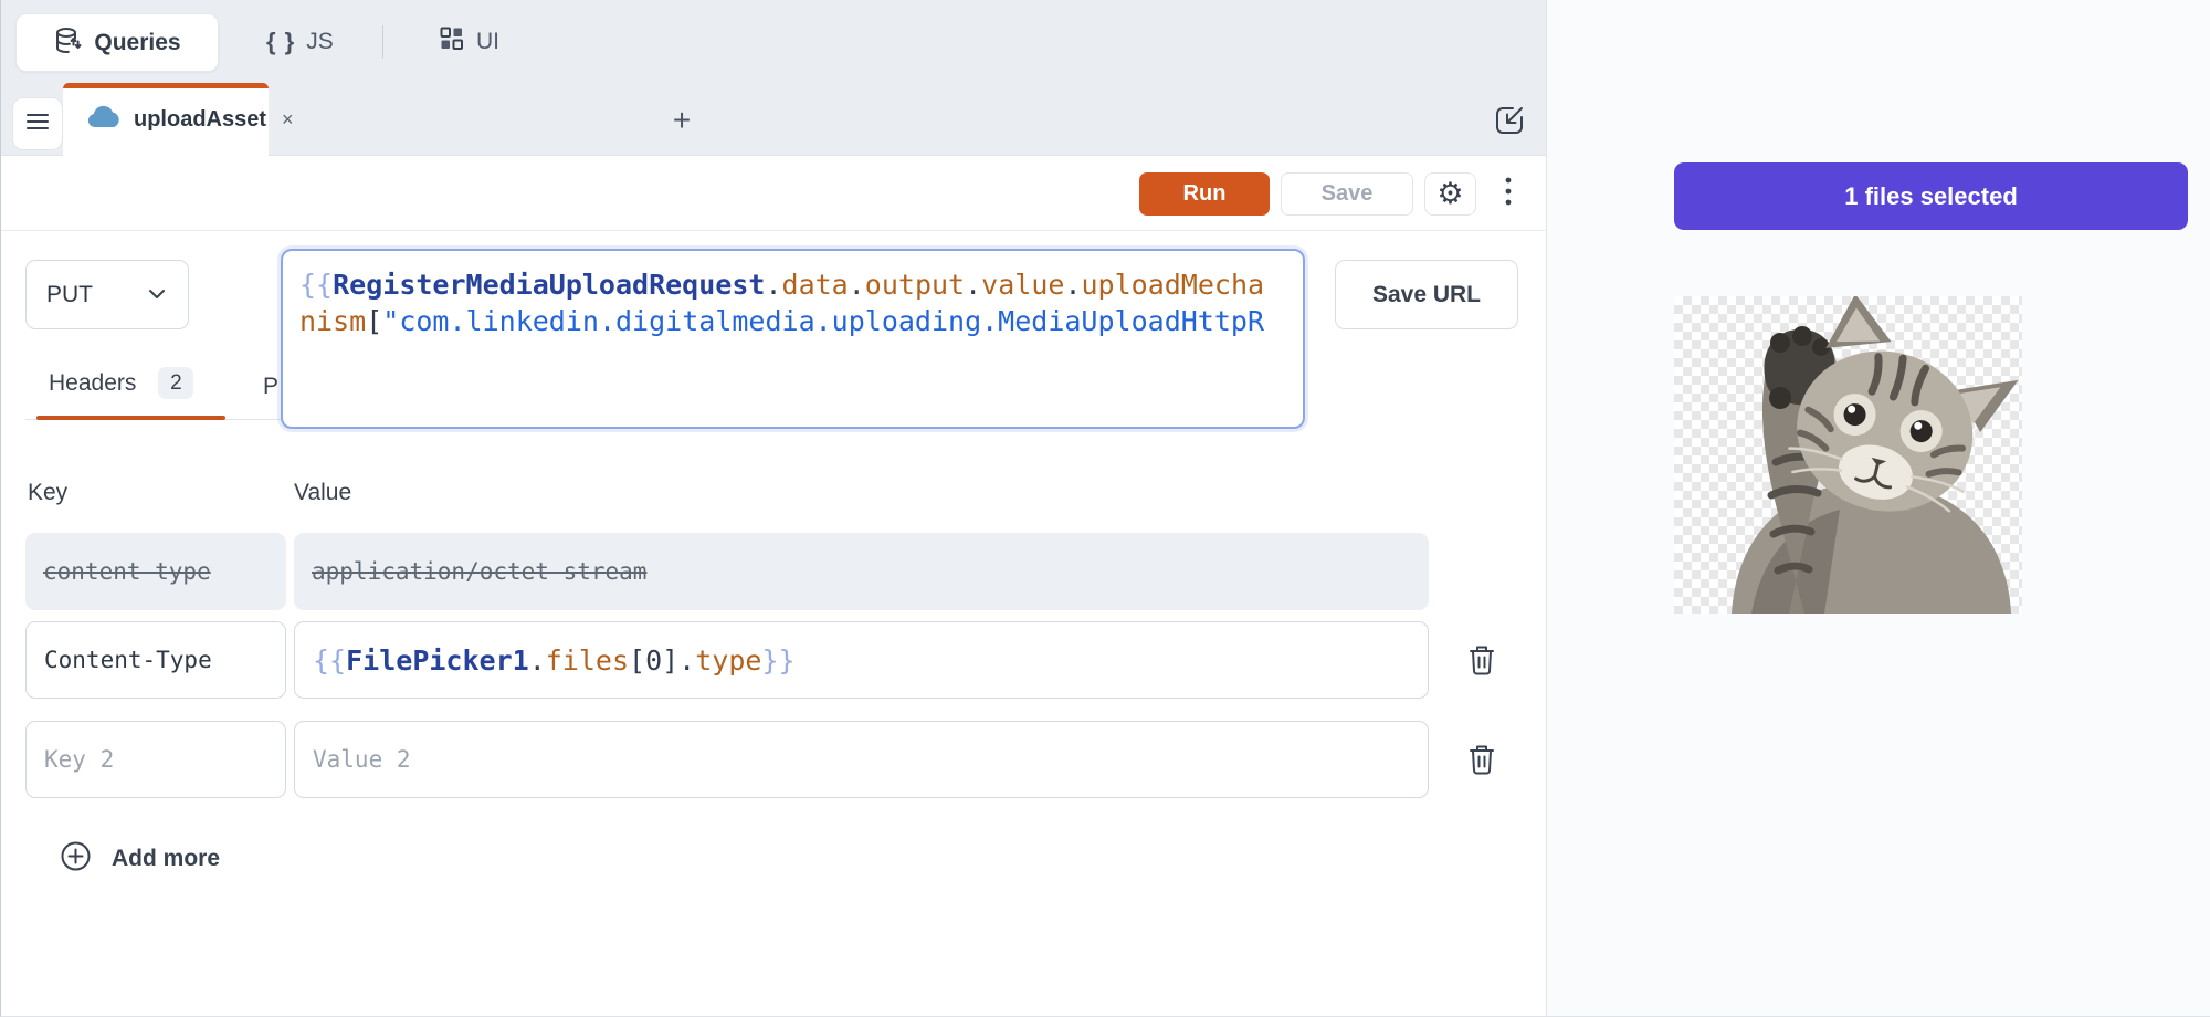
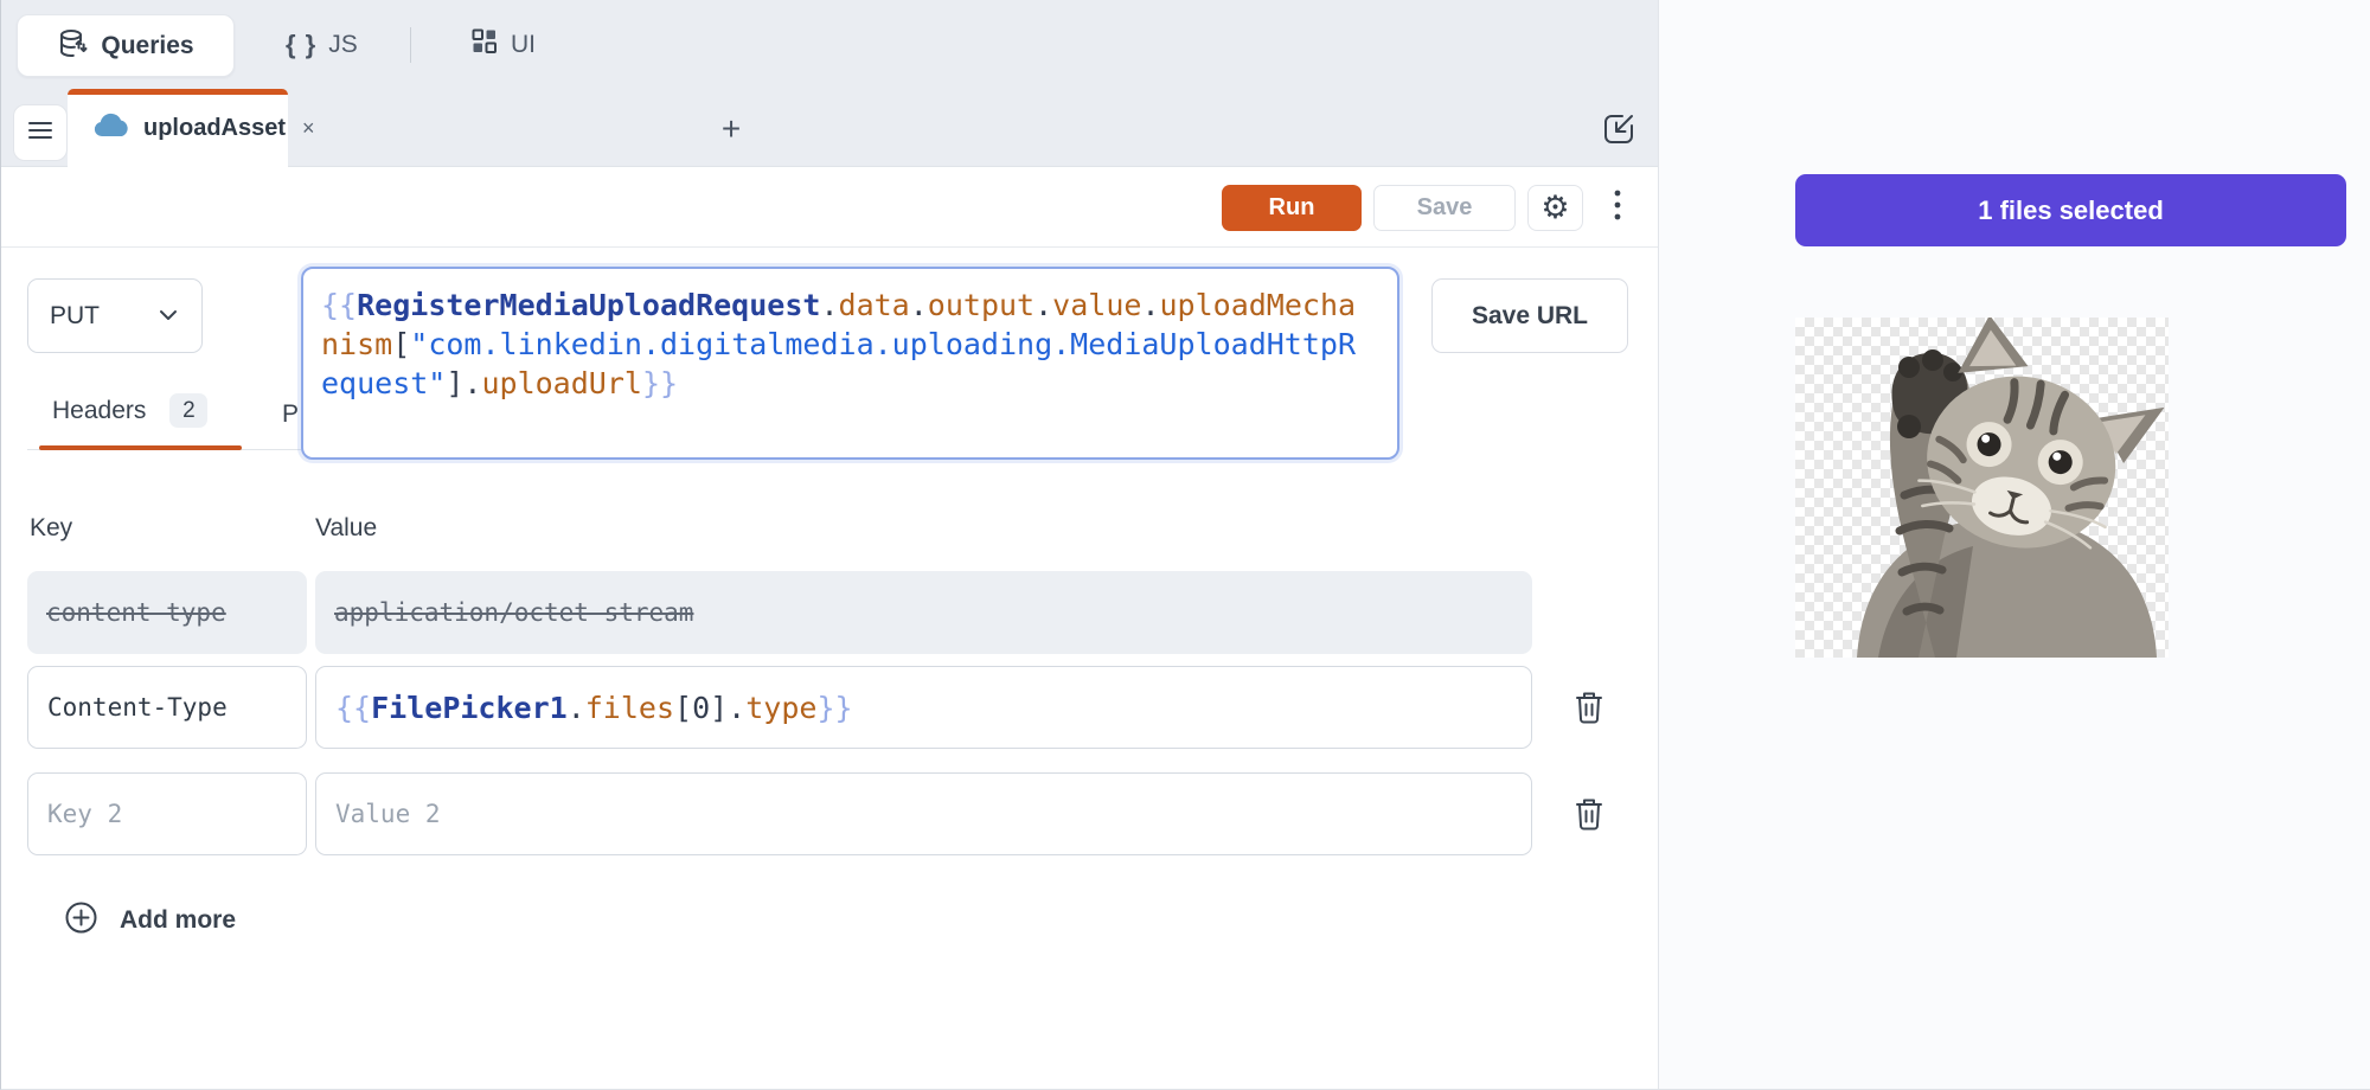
  Queries
  { }
  JS
  UI
  uploadAsset
  ×
  +
  Run
  Save
  ⚙
  PUT
  {{RegisterMediaUploadRequest.data.output.value.uploadMecha
  nism["com.linkedin.digitalmedia.uploading.MediaUploadHttpR
+ equest"].uploadUrl}}
  Save URL
  Headers
  2
  P
  Key
  Value
  content-type
  application/octet-stream
  Content-Type
  {{FilePicker1.files[0].type}}
  Key 2
  Value 2
  Add more
  1 files selected
